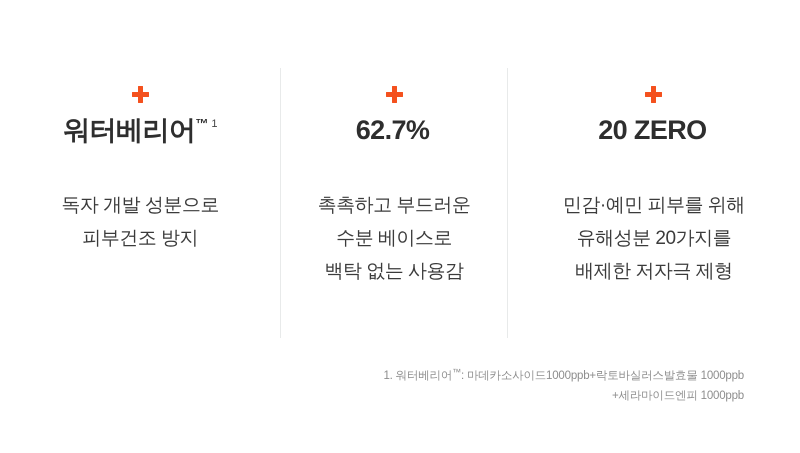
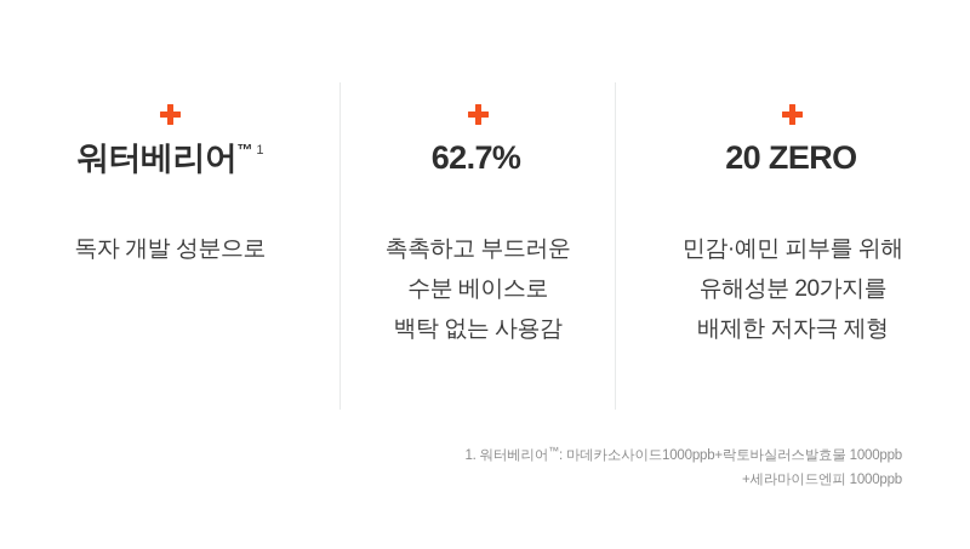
  워터베리어™ 1
  독자 개발 성분으로
- 피부건조 방지
  62.7%
  촉촉하고 부드러운
  수분 베이스로
  백탁 없는 사용감
  20 ZERO
  민감·예민 피부를 위해
  유해성분 20가지를
  배제한 저자극 제형
  1. 워터베리어™: 마데카소사이드1000ppb+락토바실러스발효물 1000ppb
  +세라마이드엔피 1000ppb
